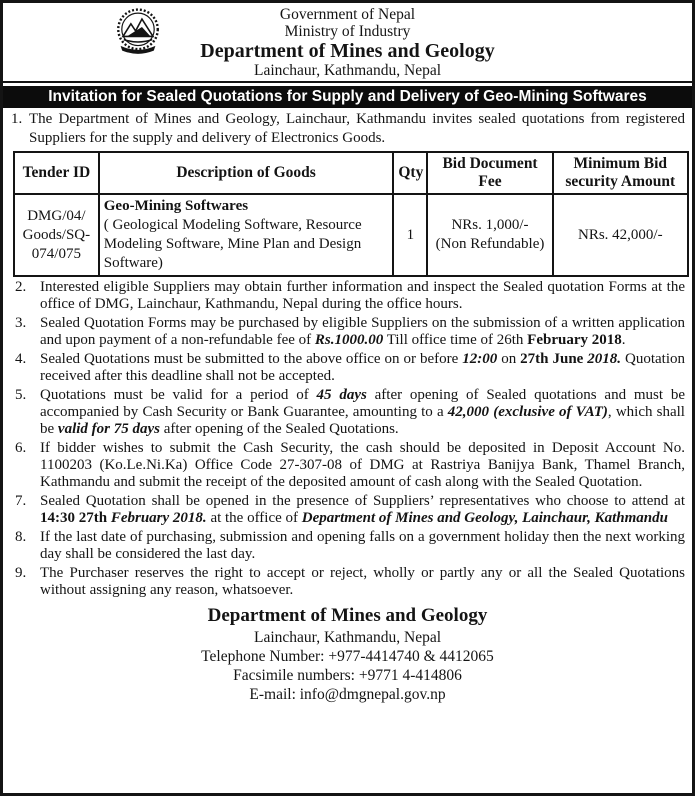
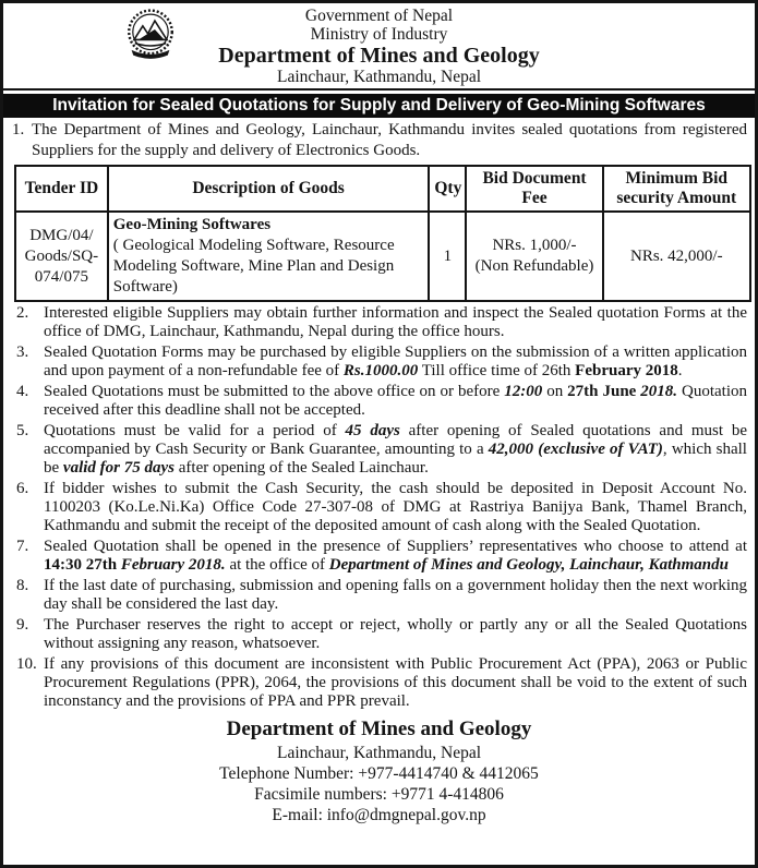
  Government of Nepal
  Ministry of Industry
  Department of Mines and Geology
  Lainchaur, Kathmandu, Nepal
  Invitation for Sealed Quotations for Supply and Delivery of Geo-Mining Softwares
  1.
  The Department of Mines and Geology, Lainchaur, Kathmandu invites sealed quotations from registered Suppliers for the supply and delivery of Electronics Goods.
  Tender ID	Description of Goods	Qty	Bid Document Fee	Minimum Bid security Amount
  DMG/04/ Goods/SQ- 074/075	Geo-Mining Softwares ( Geological Modeling Software, Resource Modeling Software, Mine Plan and Design Software)	1	NRs. 1,000/- (Non Refundable)	NRs. 42,000/-
  2.
  Interested eligible Suppliers may obtain further information and inspect the Sealed quotation Forms at the office of DMG, Lainchaur, Kathmandu, Nepal during the office hours.
  3.
  Sealed Quotation Forms may be purchased by eligible Suppliers on the submission of a written application and upon payment of a non-refundable fee of Rs.1000.00 Till office time of 26th February 2018.
  4.
  Sealed Quotations must be submitted to the above office on or before 12:00 on 27th June 2018. Quotation received after this deadline shall not be accepted.
  5.
- Quotations must be valid for a period of 45 days after opening of Sealed quotations and must be accompanied by Cash Security or Bank Guarantee, amounting to a 42,000 (exclusive of VAT), which shall be valid for 75 days after opening of the Sealed Quotations.
+ Quotations must be valid for a period of 45 days after opening of Sealed quotations and must be accompanied by Cash Security or Bank Guarantee, amounting to a 42,000 (exclusive of VAT), which shall be valid for 75 days after opening of the Sealed Lainchaur.
  6.
  If bidder wishes to submit the Cash Security, the cash should be deposited in Deposit Account No. 1100203 (Ko.Le.Ni.Ka) Office Code 27-307-08 of DMG at Rastriya Banijya Bank, Thamel Branch, Kathmandu and submit the receipt of the deposited amount of cash along with the Sealed Quotation.
  7.
  Sealed Quotation shall be opened in the presence of Suppliers’ representatives who choose to attend at 14:30 27th February 2018. at the office of Department of Mines and Geology, Lainchaur, Kathmandu
  8.
  If the last date of purchasing, submission and opening falls on a government holiday then the next working day shall be considered the last day.
  9.
  The Purchaser reserves the right to accept or reject, wholly or partly any or all the Sealed Quotations without assigning any reason, whatsoever.
+ 10.
+ If any provisions of this document are inconsistent with Public Procurement Act (PPA), 2063 or Public Procurement Regulations (PPR), 2064, the provisions of this document shall be void to the extent of such inconstancy and the provisions of PPA and PPR prevail.
  Department of Mines and Geology
  Lainchaur, Kathmandu, Nepal
  Telephone Number: +977-4414740 & 4412065
  Facsimile numbers: +9771 4-414806
  E-mail: info@dmgnepal.gov.np
